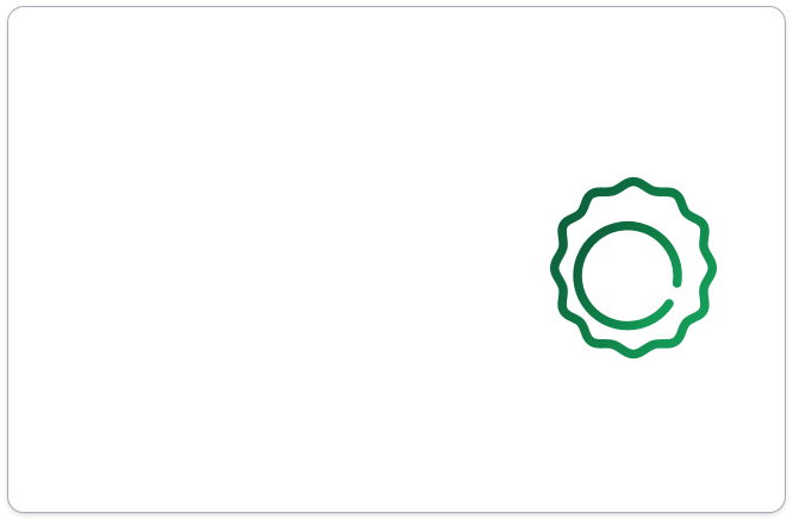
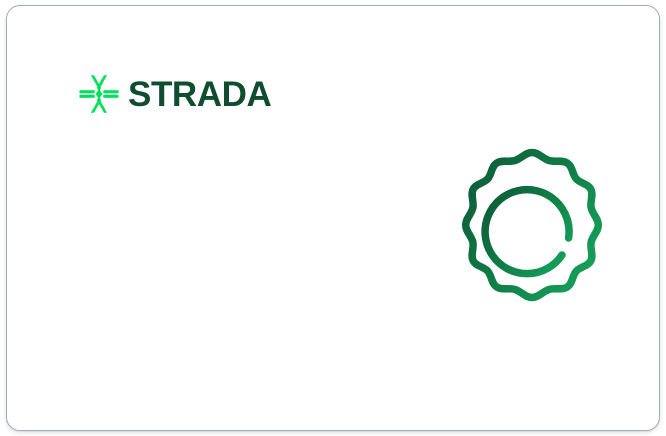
+ STRADA
